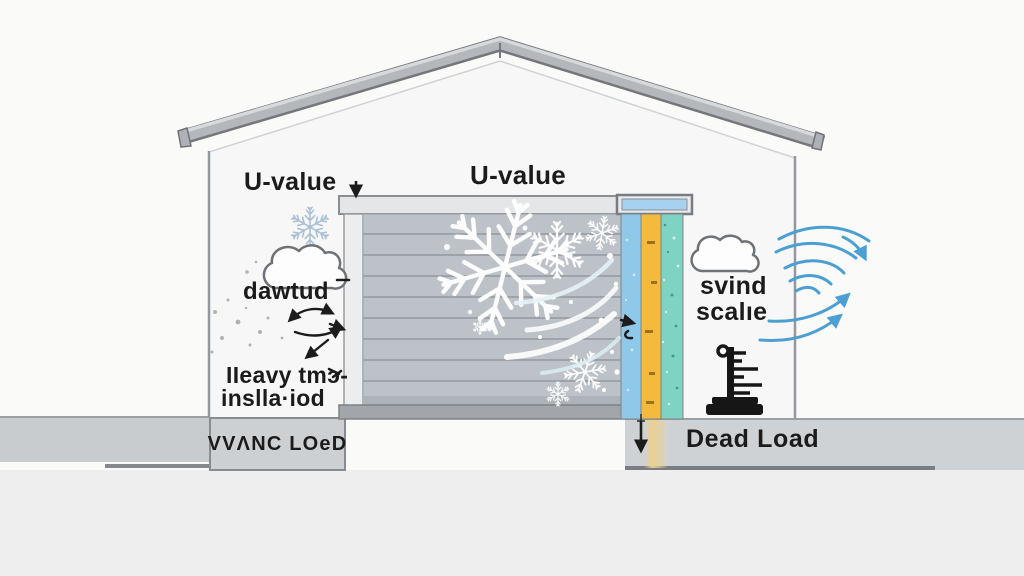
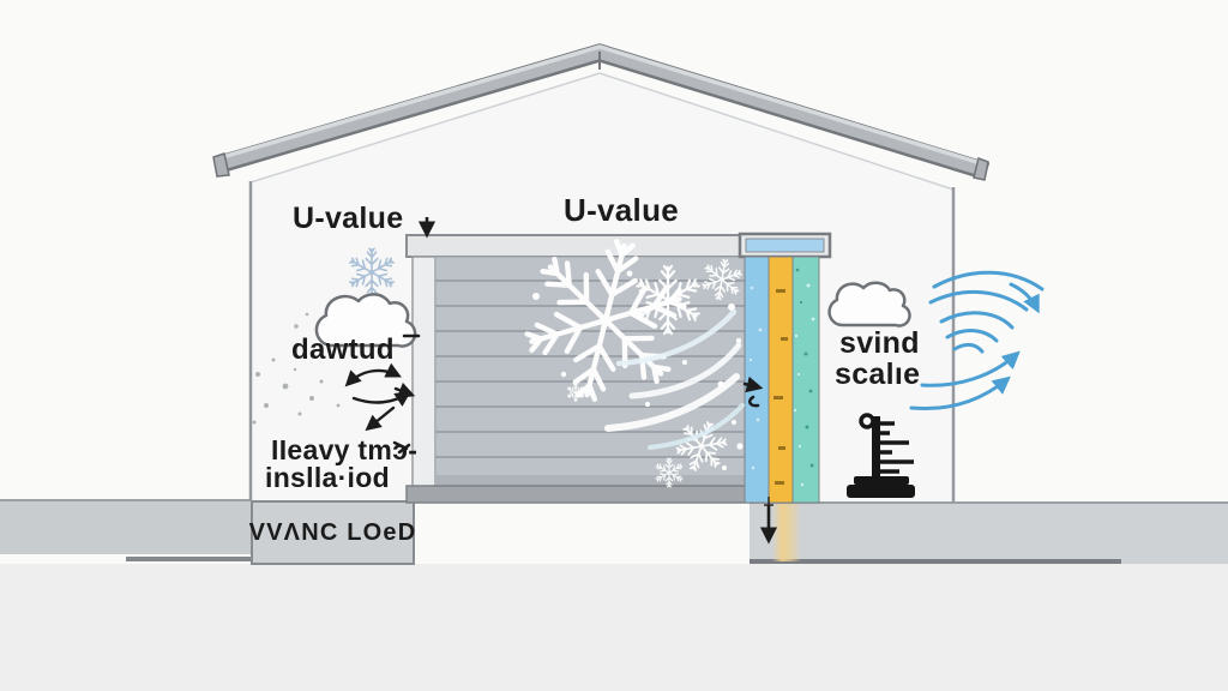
  U-value
  U-value
  dawtud
  IIeavy tmɔ-
  inslla·iod
  VVΛNC LOeD
  svind
  scalıe
- Dead Load
